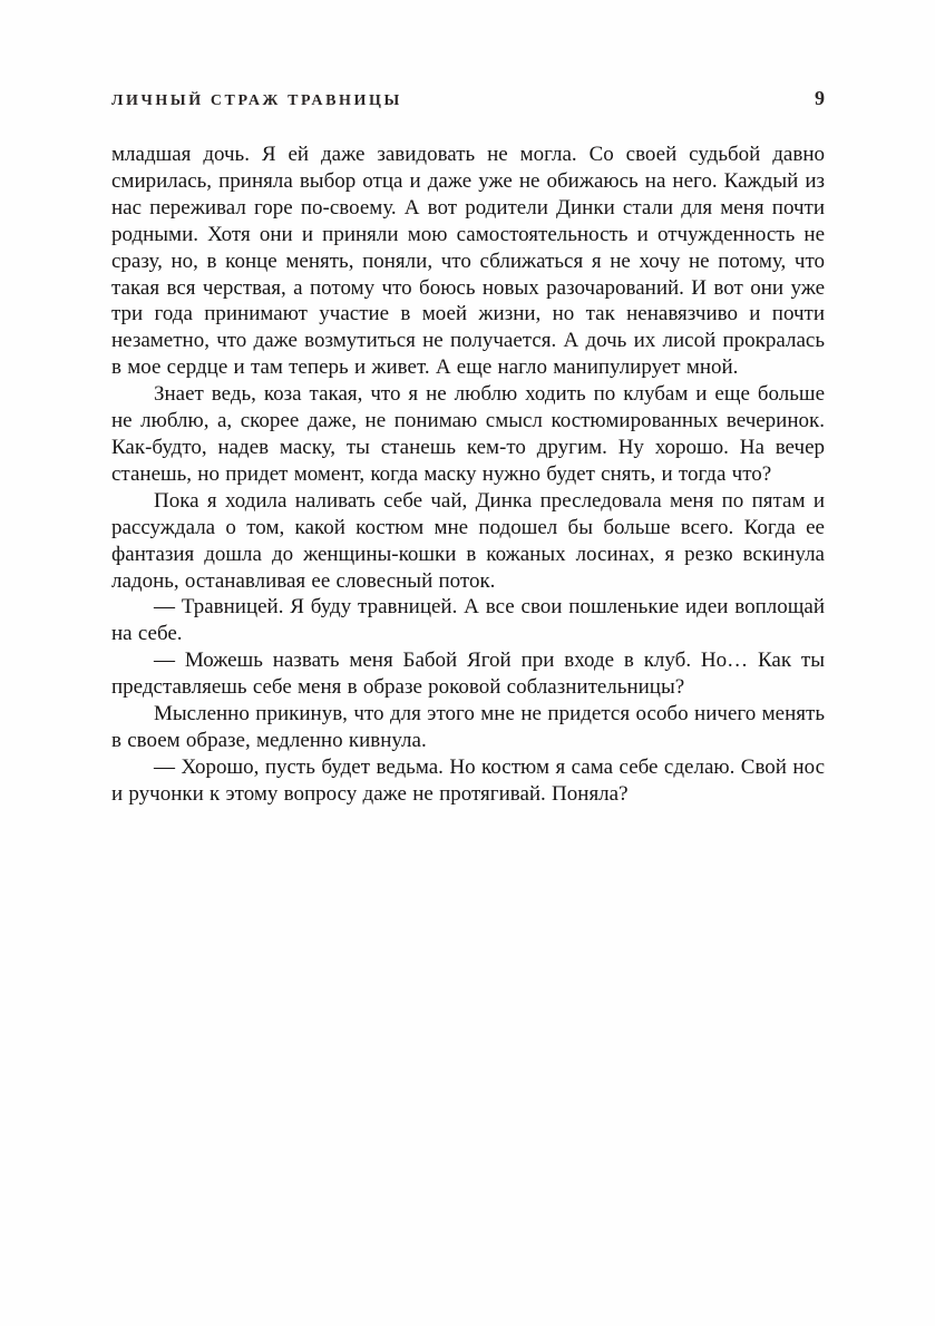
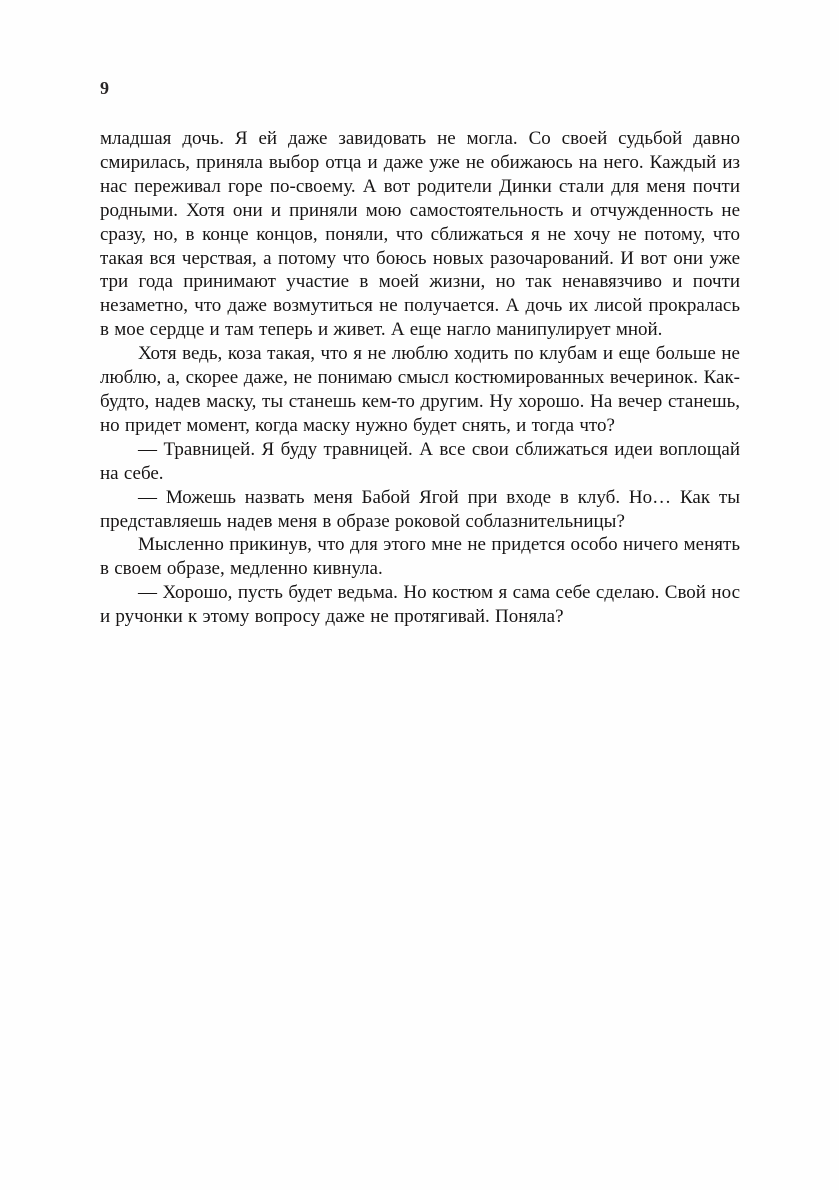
- ЛИЧНЫЙ СТРАЖ ТРАВНИЦЫ
  9
- младшая дочь. Я ей даже завидовать не могла. Со своей судьбой давно смирилась, приняла выбор отца и даже уже не обижаюсь на него. Каждый из нас переживал горе по-своему. А вот родители Динки стали для меня почти родными. Хотя они и приняли мою самостоятельность и отчужденность не сразу, но, в конце менять, поняли, что сближаться я не хочу не потому, что такая вся черствая, а потому что боюсь новых разочарований. И вот они уже три года принимают участие в моей жизни, но так ненавязчиво и почти незаметно, что даже возмутиться не получается. А дочь их лисой прокралась в мое сердце и там теперь и живет. А еще нагло манипулирует мной.
+ младшая дочь. Я ей даже завидовать не могла. Со своей судьбой давно смирилась, приняла выбор отца и даже уже не обижаюсь на него. Каждый из нас переживал горе по-своему. А вот родители Динки стали для меня почти родными. Хотя они и приняли мою самостоятельность и отчужденность не сразу, но, в конце концов, поняли, что сближаться я не хочу не потому, что такая вся черствая, а потому что боюсь новых разочарований. И вот они уже три года принимают участие в моей жизни, но так ненавязчиво и почти незаметно, что даже возмутиться не получается. А дочь их лисой прокралась в мое сердце и там теперь и живет. А еще нагло манипулирует мной.
- Знает ведь, коза такая, что я не люблю ходить по клубам и еще больше не люблю, а, скорее даже, не понимаю смысл костюмированных вечеринок. Как-будто, надев маску, ты станешь кем-то другим. Ну хорошо. На вечер станешь, но придет момент, когда маску нужно будет снять, и тогда что?
+ Хотя ведь, коза такая, что я не люблю ходить по клубам и еще больше не люблю, а, скорее даже, не понимаю смысл костюмированных вечеринок. Как-будто, надев маску, ты станешь кем-то другим. Ну хорошо. На вечер станешь, но придет момент, когда маску нужно будет снять, и тогда что?
- Пока я ходила наливать себе чай, Динка преследовала меня по пятам и рассуждала о том, какой костюм мне подошел бы больше всего. Когда ее фантазия дошла до женщины-кошки в кожаных лосинах, я резко вскинула ладонь, останавливая ее словесный поток.
- — Травницей. Я буду травницей. А все свои пошленькие идеи воплощай на себе.
+ — Травницей. Я буду травницей. А все свои сближаться идеи воплощай на себе.
- — Можешь назвать меня Бабой Ягой при входе в клуб. Но… Как ты представляешь себе меня в образе роковой соблазнительницы?
+ — Можешь назвать меня Бабой Ягой при входе в клуб. Но… Как ты представляешь надев меня в образе роковой соблазнительницы?
  Мысленно прикинув, что для этого мне не придется особо ничего менять в своем образе, медленно кивнула.
  — Хорошо, пусть будет ведьма. Но костюм я сама себе сделаю. Свой нос и ручонки к этому вопросу даже не протягивай. Поняла?
